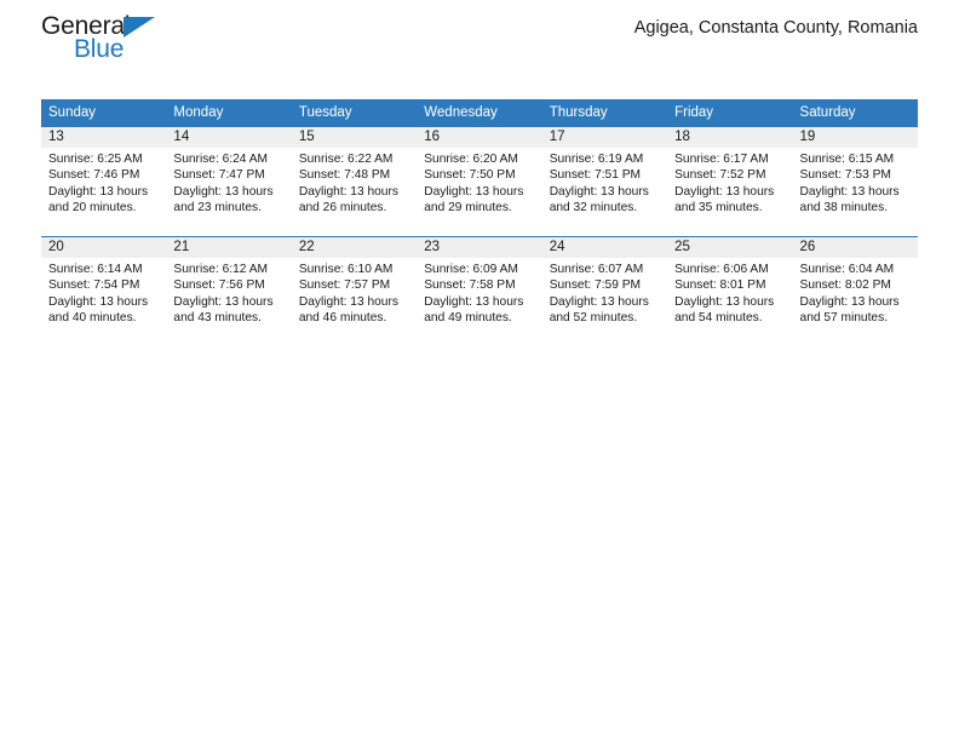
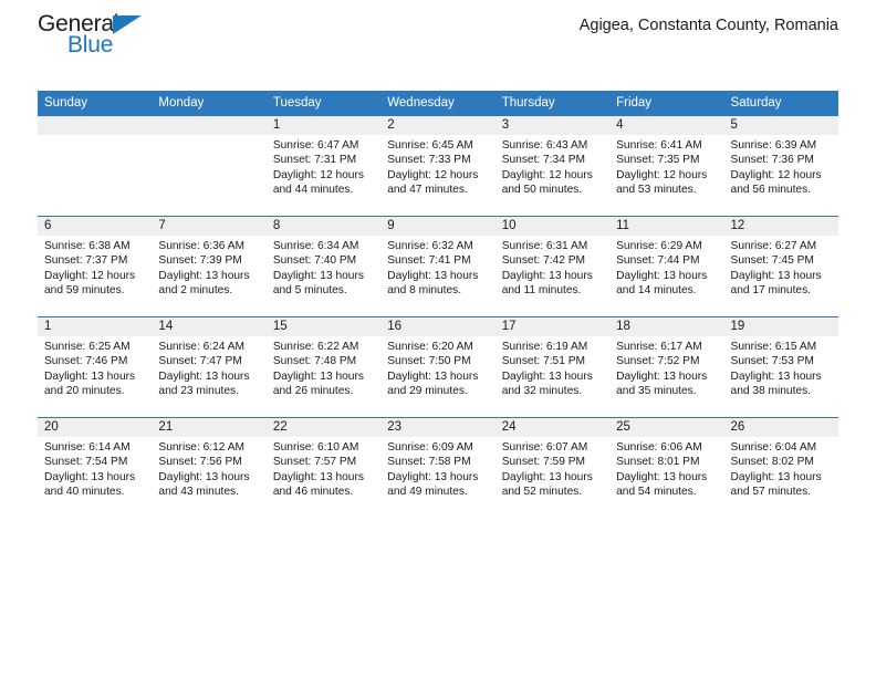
  General
  Blue
  Agigea, Constanta County, Romania
  Sunday	Monday	Tuesday	Wednesday	Thursday	Friday	Saturday
+ 		1Sunrise: 6:47 AMSunset: 7:31 PMDaylight: 12 hoursand 44 minutes.	2Sunrise: 6:45 AMSunset: 7:33 PMDaylight: 12 hoursand 47 minutes.	3Sunrise: 6:43 AMSunset: 7:34 PMDaylight: 12 hoursand 50 minutes.	4Sunrise: 6:41 AMSunset: 7:35 PMDaylight: 12 hoursand 53 minutes.	5Sunrise: 6:39 AMSunset: 7:36 PMDaylight: 12 hoursand 56 minutes.
+ 6Sunrise: 6:38 AMSunset: 7:37 PMDaylight: 12 hoursand 59 minutes.	7Sunrise: 6:36 AMSunset: 7:39 PMDaylight: 13 hoursand 2 minutes.	8Sunrise: 6:34 AMSunset: 7:40 PMDaylight: 13 hoursand 5 minutes.	9Sunrise: 6:32 AMSunset: 7:41 PMDaylight: 13 hoursand 8 minutes.	10Sunrise: 6:31 AMSunset: 7:42 PMDaylight: 13 hoursand 11 minutes.	11Sunrise: 6:29 AMSunset: 7:44 PMDaylight: 13 hoursand 14 minutes.	12Sunrise: 6:27 AMSunset: 7:45 PMDaylight: 13 hoursand 17 minutes.
- 13Sunrise: 6:25 AMSunset: 7:46 PMDaylight: 13 hoursand 20 minutes.	14Sunrise: 6:24 AMSunset: 7:47 PMDaylight: 13 hoursand 23 minutes.	15Sunrise: 6:22 AMSunset: 7:48 PMDaylight: 13 hoursand 26 minutes.	16Sunrise: 6:20 AMSunset: 7:50 PMDaylight: 13 hoursand 29 minutes.	17Sunrise: 6:19 AMSunset: 7:51 PMDaylight: 13 hoursand 32 minutes.	18Sunrise: 6:17 AMSunset: 7:52 PMDaylight: 13 hoursand 35 minutes.	19Sunrise: 6:15 AMSunset: 7:53 PMDaylight: 13 hoursand 38 minutes.
+ 1Sunrise: 6:25 AMSunset: 7:46 PMDaylight: 13 hoursand 20 minutes.	14Sunrise: 6:24 AMSunset: 7:47 PMDaylight: 13 hoursand 23 minutes.	15Sunrise: 6:22 AMSunset: 7:48 PMDaylight: 13 hoursand 26 minutes.	16Sunrise: 6:20 AMSunset: 7:50 PMDaylight: 13 hoursand 29 minutes.	17Sunrise: 6:19 AMSunset: 7:51 PMDaylight: 13 hoursand 32 minutes.	18Sunrise: 6:17 AMSunset: 7:52 PMDaylight: 13 hoursand 35 minutes.	19Sunrise: 6:15 AMSunset: 7:53 PMDaylight: 13 hoursand 38 minutes.
  20Sunrise: 6:14 AMSunset: 7:54 PMDaylight: 13 hoursand 40 minutes.	21Sunrise: 6:12 AMSunset: 7:56 PMDaylight: 13 hoursand 43 minutes.	22Sunrise: 6:10 AMSunset: 7:57 PMDaylight: 13 hoursand 46 minutes.	23Sunrise: 6:09 AMSunset: 7:58 PMDaylight: 13 hoursand 49 minutes.	24Sunrise: 6:07 AMSunset: 7:59 PMDaylight: 13 hoursand 52 minutes.	25Sunrise: 6:06 AMSunset: 8:01 PMDaylight: 13 hoursand 54 minutes.	26Sunrise: 6:04 AMSunset: 8:02 PMDaylight: 13 hoursand 57 minutes.
